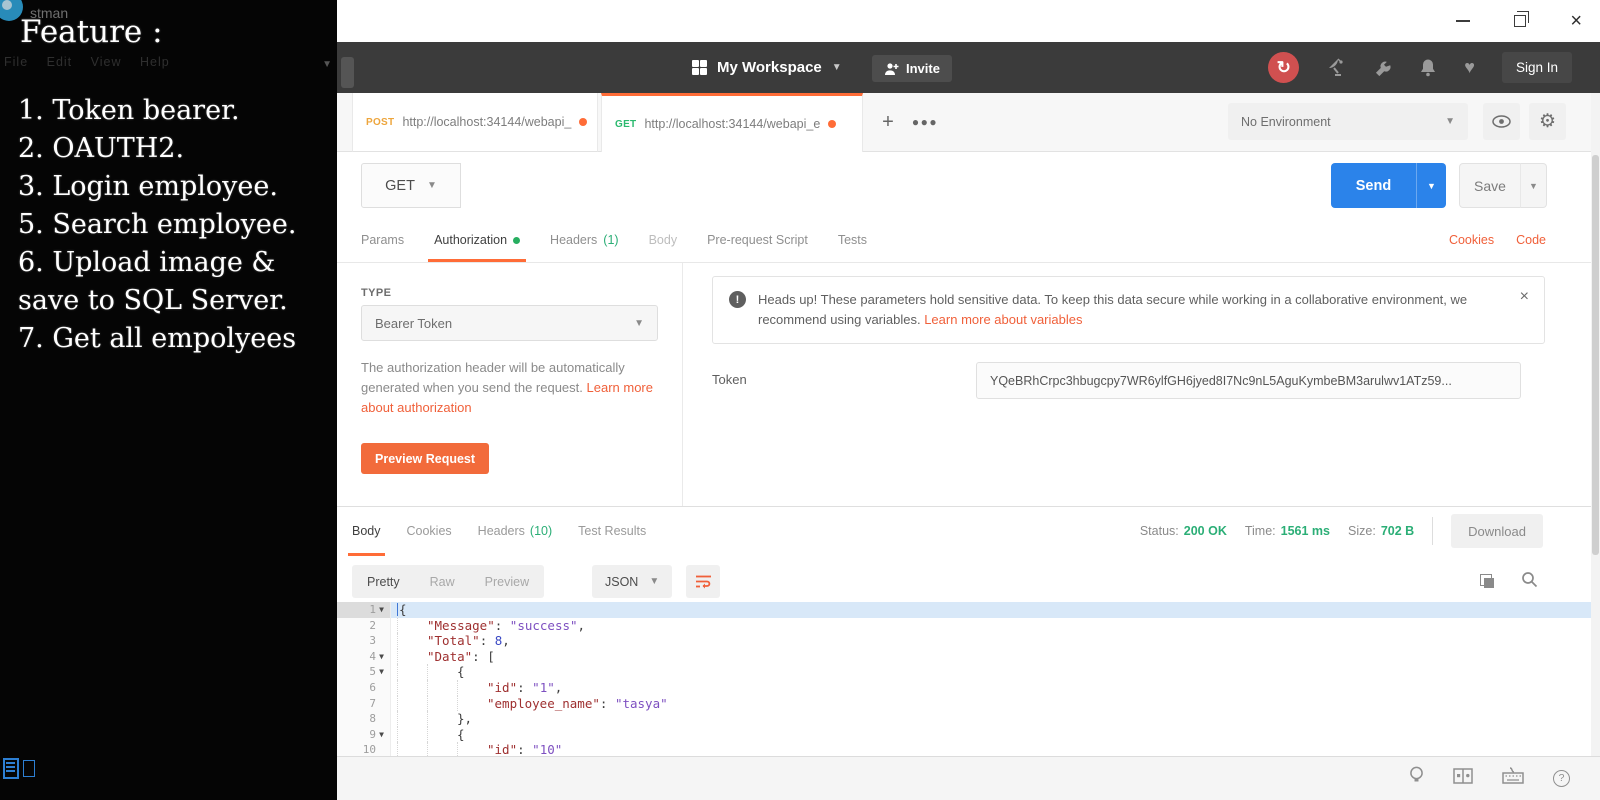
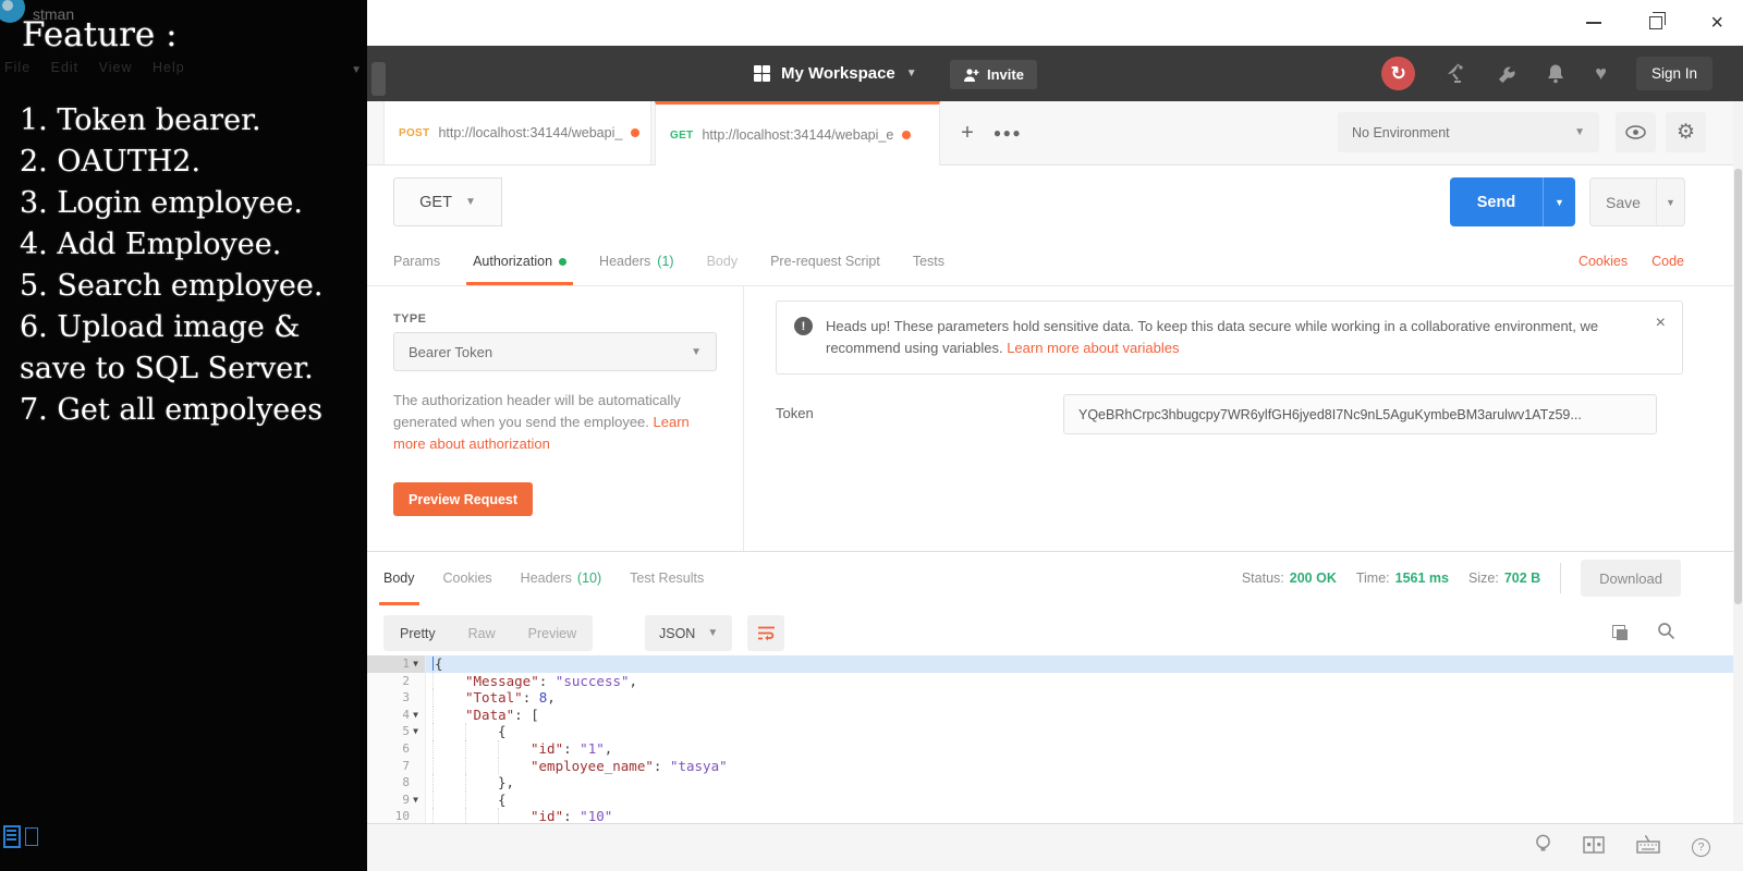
  ×
  My Workspace
  ▼
  Invite
  ↻
  ♥
  Sign In
  POST
  http://localhost:34144/webapi_
  GET
  http://localhost:34144/webapi_e
  +
  ●●●
  No Environment
  ▼
  ⚙
  GET
  ▼
  Send
  ▼
  Save
  ▼
  Params
  Authorization
  Headers
  (1)
  Body
  Pre-request Script
  Tests
  Cookies
  Code
  TYPE
  Bearer Token
  ▼
- The authorization header will be automatically generated when you send the request. Learn more about authorization
+ The authorization header will be automatically generated when you send the employee. Learn more about authorization
  Preview Request
  !
  Heads up! These parameters hold sensitive data. To keep this data secure while working in a collaborative environment, we recommend using variables. Learn more about variables
  ×
  Token
  YQeBRhCrpc3hbugcpy7WR6ylfGH6jyed8I7Nc9nL5AguKymbeBM3arulwv1ATz59...
  Body
  Cookies
  Headers
  (10)
  Test Results
  Status:
  200 OK
  Time:
  1561 ms
  Size:
  702 B
  Download
  Pretty
  Raw
  Preview
  JSON
  ▼
  1
  ▼
  {
  2
  "Message"
  :
  "success"
  ,
  3
  "Total"
  :
  8
  ,
  4
  ▼
  "Data"
  : [
  5
  ▼
  {
  6
  "id"
  :
  "1"
  ,
  7
  "employee_name"
  :
  "tasya"
  8
  },
  9
  ▼
  {
  10
  "id"
  :
  "10"
  ?
  stman
  File Edit View Help
  ▼
  Feature :
  1. Token bearer.
  2. OAUTH2.
  3. Login employee.
+ 4. Add Employee.
  5. Search employee.
  6. Upload image &
  save to SQL Server.
  7. Get all empolyees
